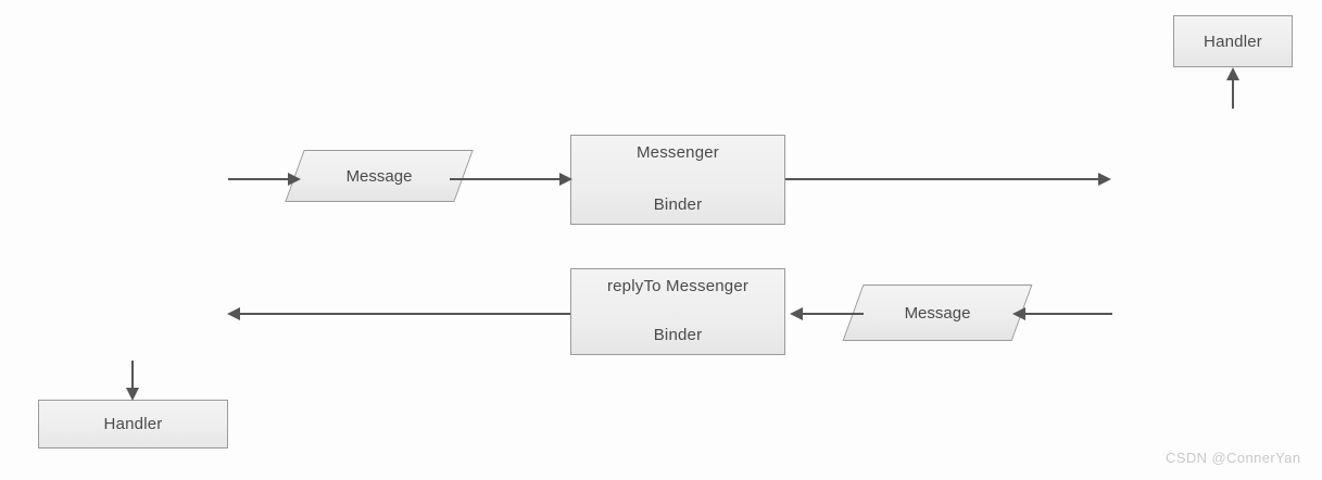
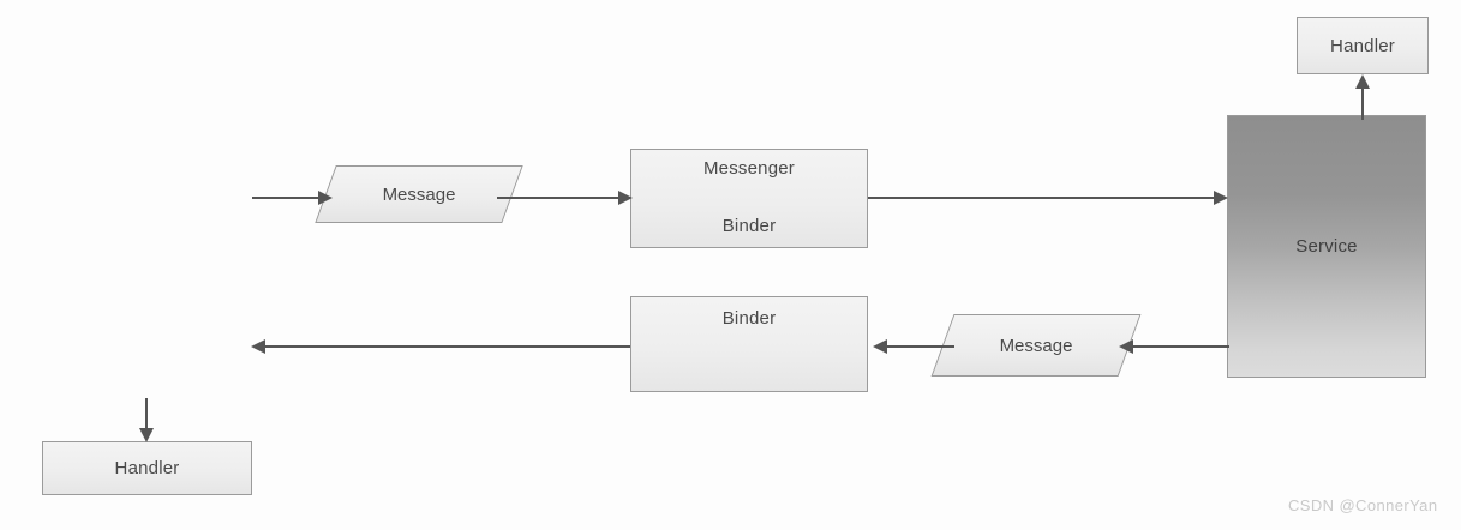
  Handler
  Message
  Messenger
  Binder
- replyTo Messenger
  Binder
  Message
+ Service
  Handler
  CSDN @ConnerYan
